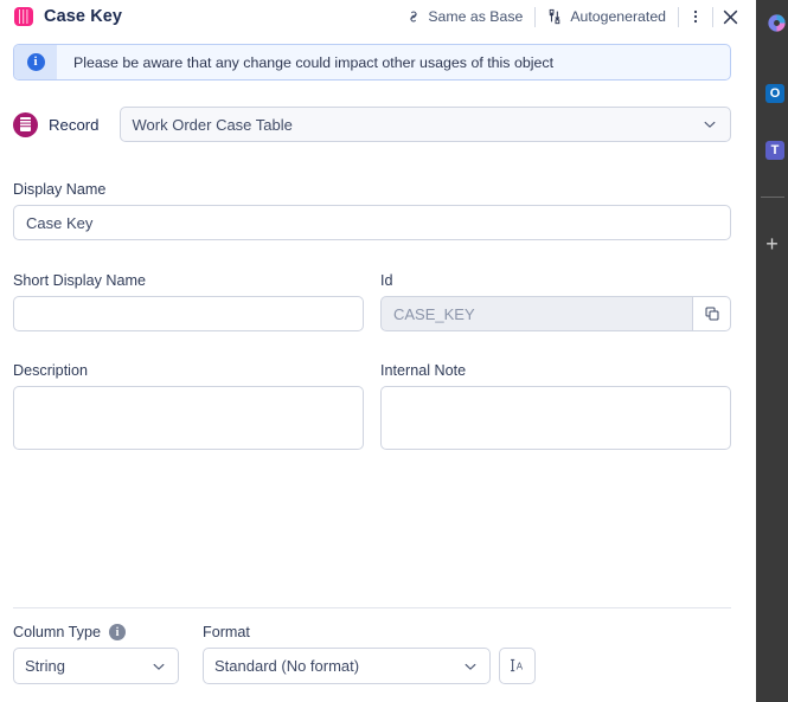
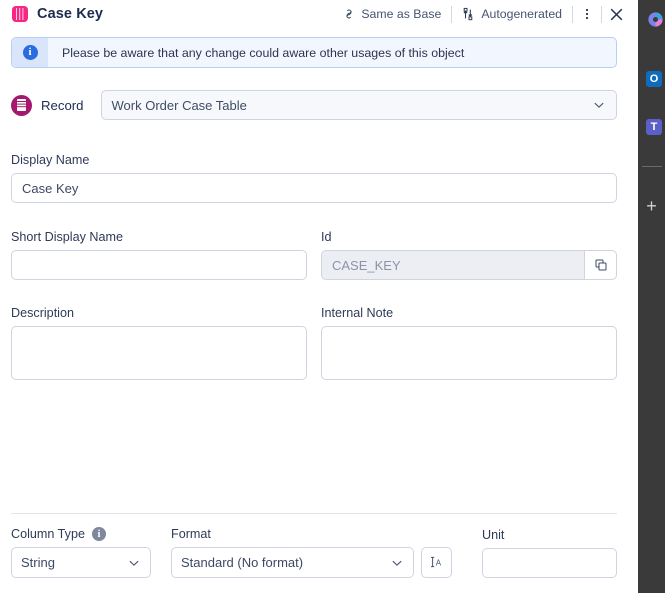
  Case Key
  Same as Base
  Autogenerated
  i
- Please be aware that any change could impact other usages of this object
+ Please be aware that any change could aware other usages of this object
  Record
  Work Order Case Table
  Display Name
  Case Key
  Short Display Name
  Id
  CASE_KEY
  Description
  Internal Note
  Column Type
  i
  String
  Format
  Standard (No format)
  A
+ Unit
  O
  T
  +
